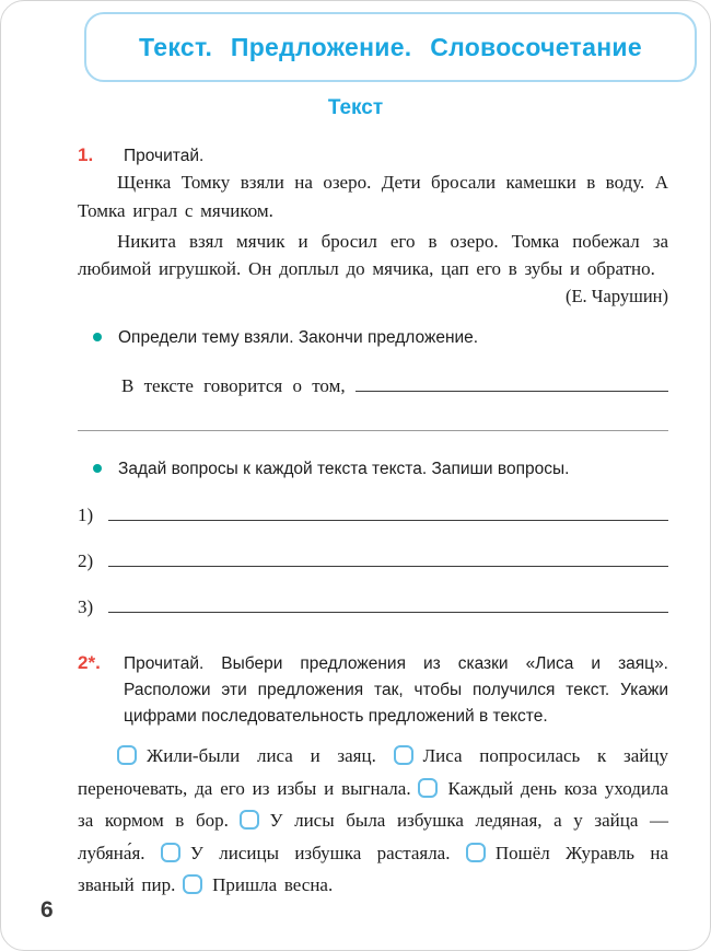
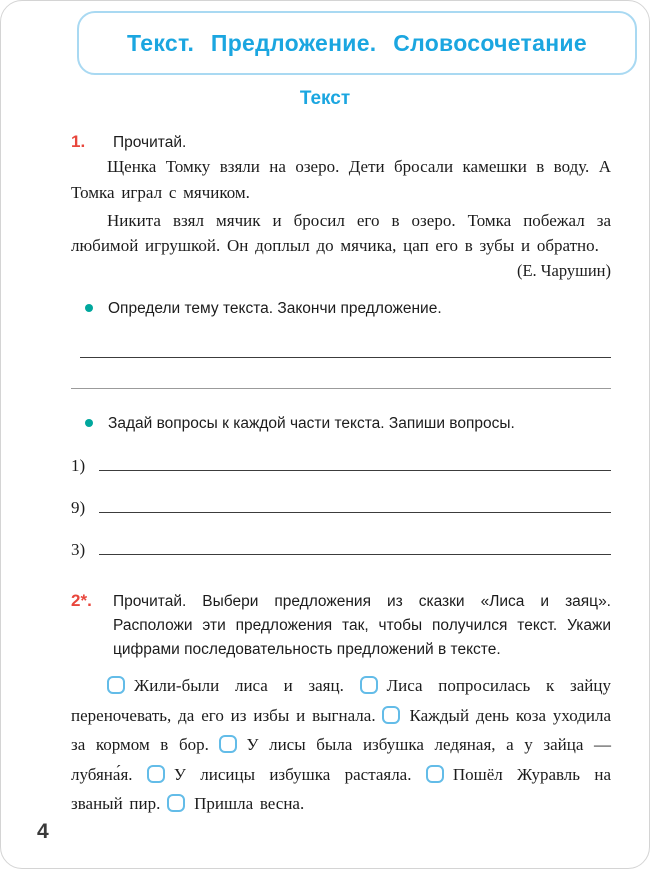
  Текст. Предложение. Словосочетание
  Текст
  1.
  Прочитай.
  Щенка Томку взяли на озеро. Дети бросали камешки в воду. А Томка играл с мячиком.
  Никита взял мячик и бросил его в озеро. Томка побежал за любимой игрушкой. Он доплыл до мячика, цап его в зубы и обратно.
  (Е. Чарушин)
- Определи тему взяли. Закончи предложение.
+ Определи тему текста. Закончи предложение.
- В тексте говорится о том,
- Задай вопросы к каждой текста текста. Запиши вопросы.
+ Задай вопросы к каждой части текста. Запиши вопросы.
  1)
- 2)
+ 9)
  3)
  2*.
  Прочитай. Выбери предложения из сказки «Лиса и заяц». Расположи эти предложения так, чтобы получился текст. Укажи цифрами последовательность предложений в тексте.
  Жили-были лиса и заяц. Лиса попросилась к зайцу переночевать, да его из избы и выгнала. Каждый день коза уходила за кормом в бор. У лисы была избушка ледяная, а у зайца — лубяна́я. У лисицы избушка растаяла. Пошёл Журавль на званый пир. Пришла весна.
- 6
+ 4
